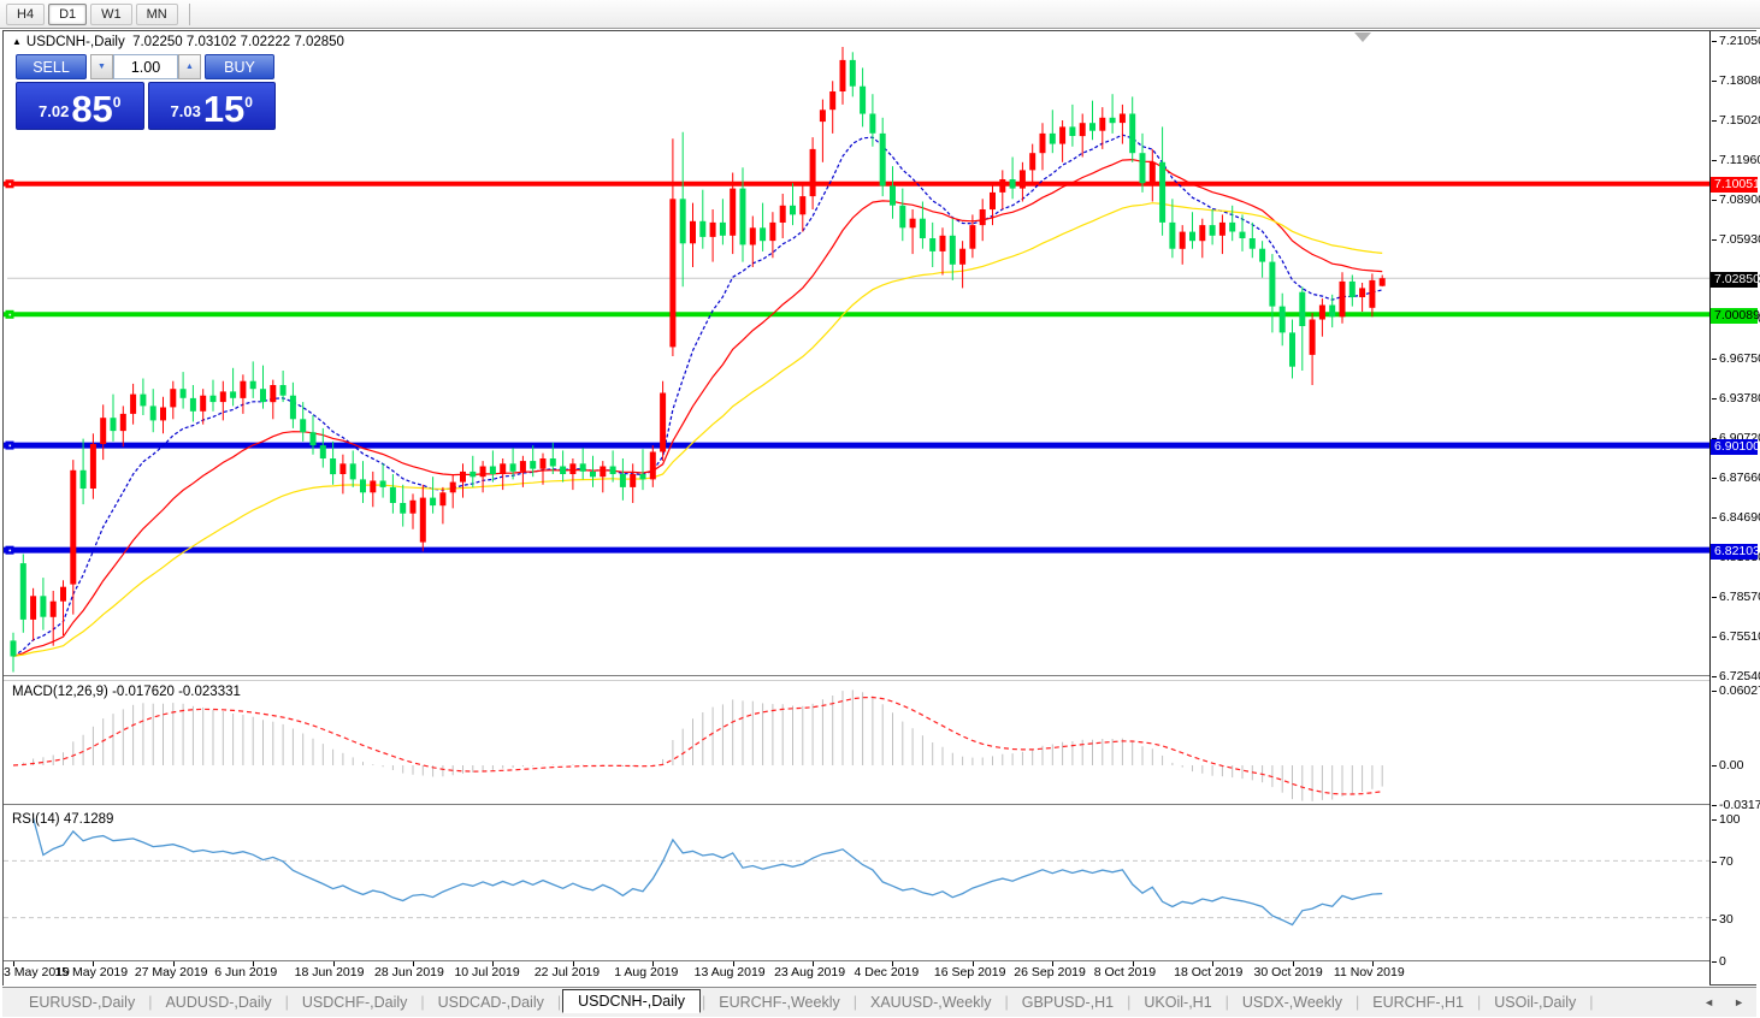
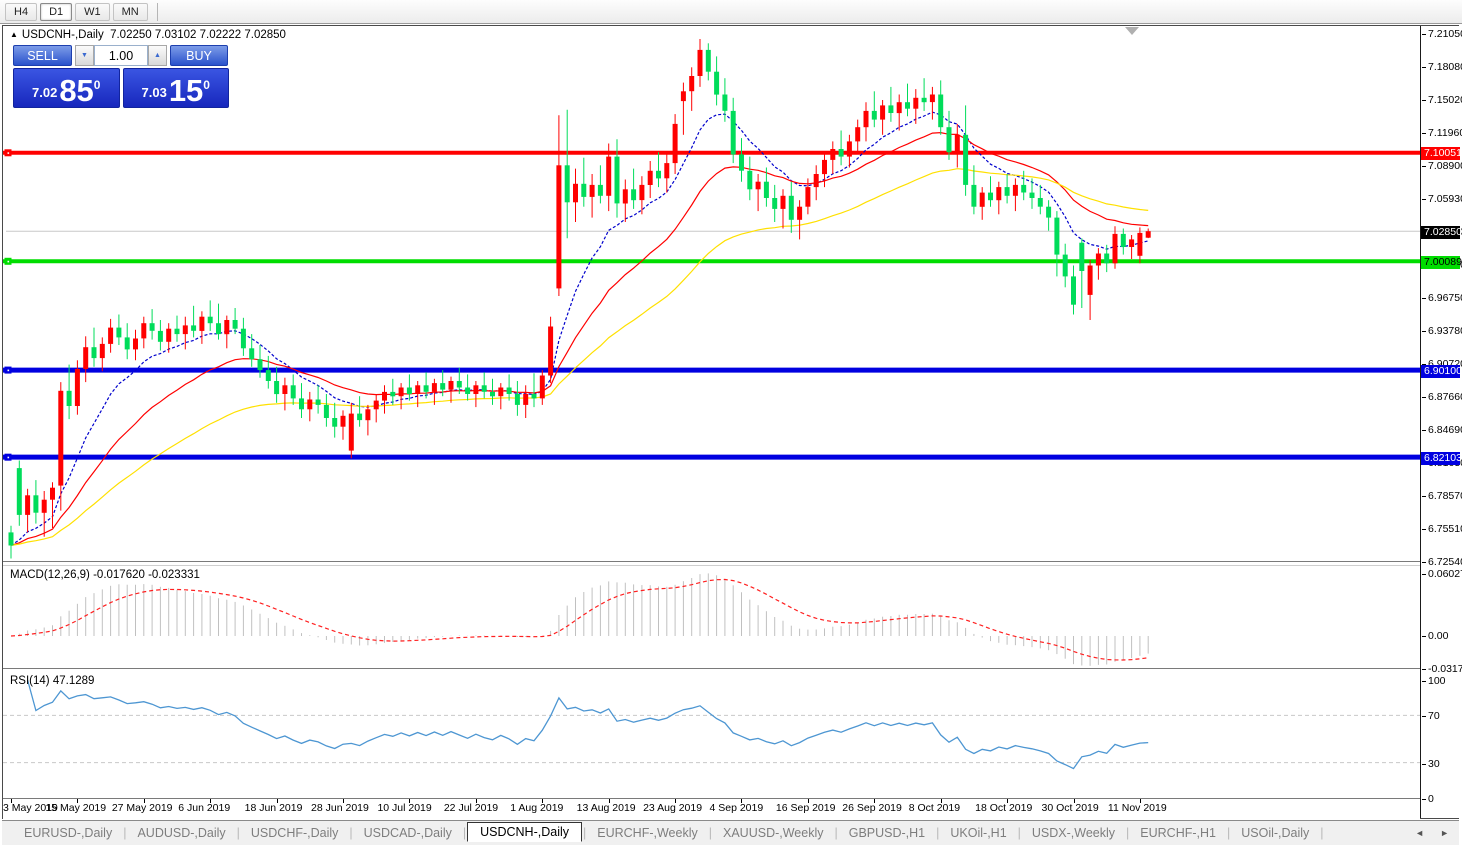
  H4
  D1
  W1
  MN
  ▲ USDCNH-,Daily 7.02250 7.03102 7.02222 7.02850
  SELL
  1.00
  BUY
  7.02
  85
  0
  7.03
  15
  0
  MACD(12,26,9) -0.017620 -0.023331
  RSI(14) 47.1289
  3 May 2019
  15 May 2019
  27 May 2019
  6 Jun 2019
  18 Jun 2019
  28 Jun 2019
  10 Jul 2019
  22 Jul 2019
  1 Aug 2019
  13 Aug 2019
  23 Aug 2019
- 4 Dec 2019
+ 4 Sep 2019
  16 Sep 2019
  26 Sep 2019
  8 Oct 2019
  18 Oct 2019
  30 Oct 2019
  11 Nov 2019
  7.2105
  7.1808
  7.1502
  7.1196
  7.0890
  7.0593
  6.9675
  6.9378
  6.8766
  6.8469
  6.7857
  6.7551
  6.7254
  0.0602
  0.00
  -0.0317
  100
  70
  30
  0
  7.10051
  7.02850
  7.00089
  6.90100
  6.82103
  EURUSD-,Daily
  |
  AUDUSD-,Daily
  |
  USDCHF-,Daily
  |
  USDCAD-,Daily
  |
  USDCNH-,Daily
  |
  EURCHF-,Weekly
  |
  XAUUSD-,Weekly
  |
  GBPUSD-,H1
  |
  UKOil-,H1
  |
  USDX-,Weekly
  |
  EURCHF-,H1
  |
  USOil-,Daily
  |
  ◄
  ►
